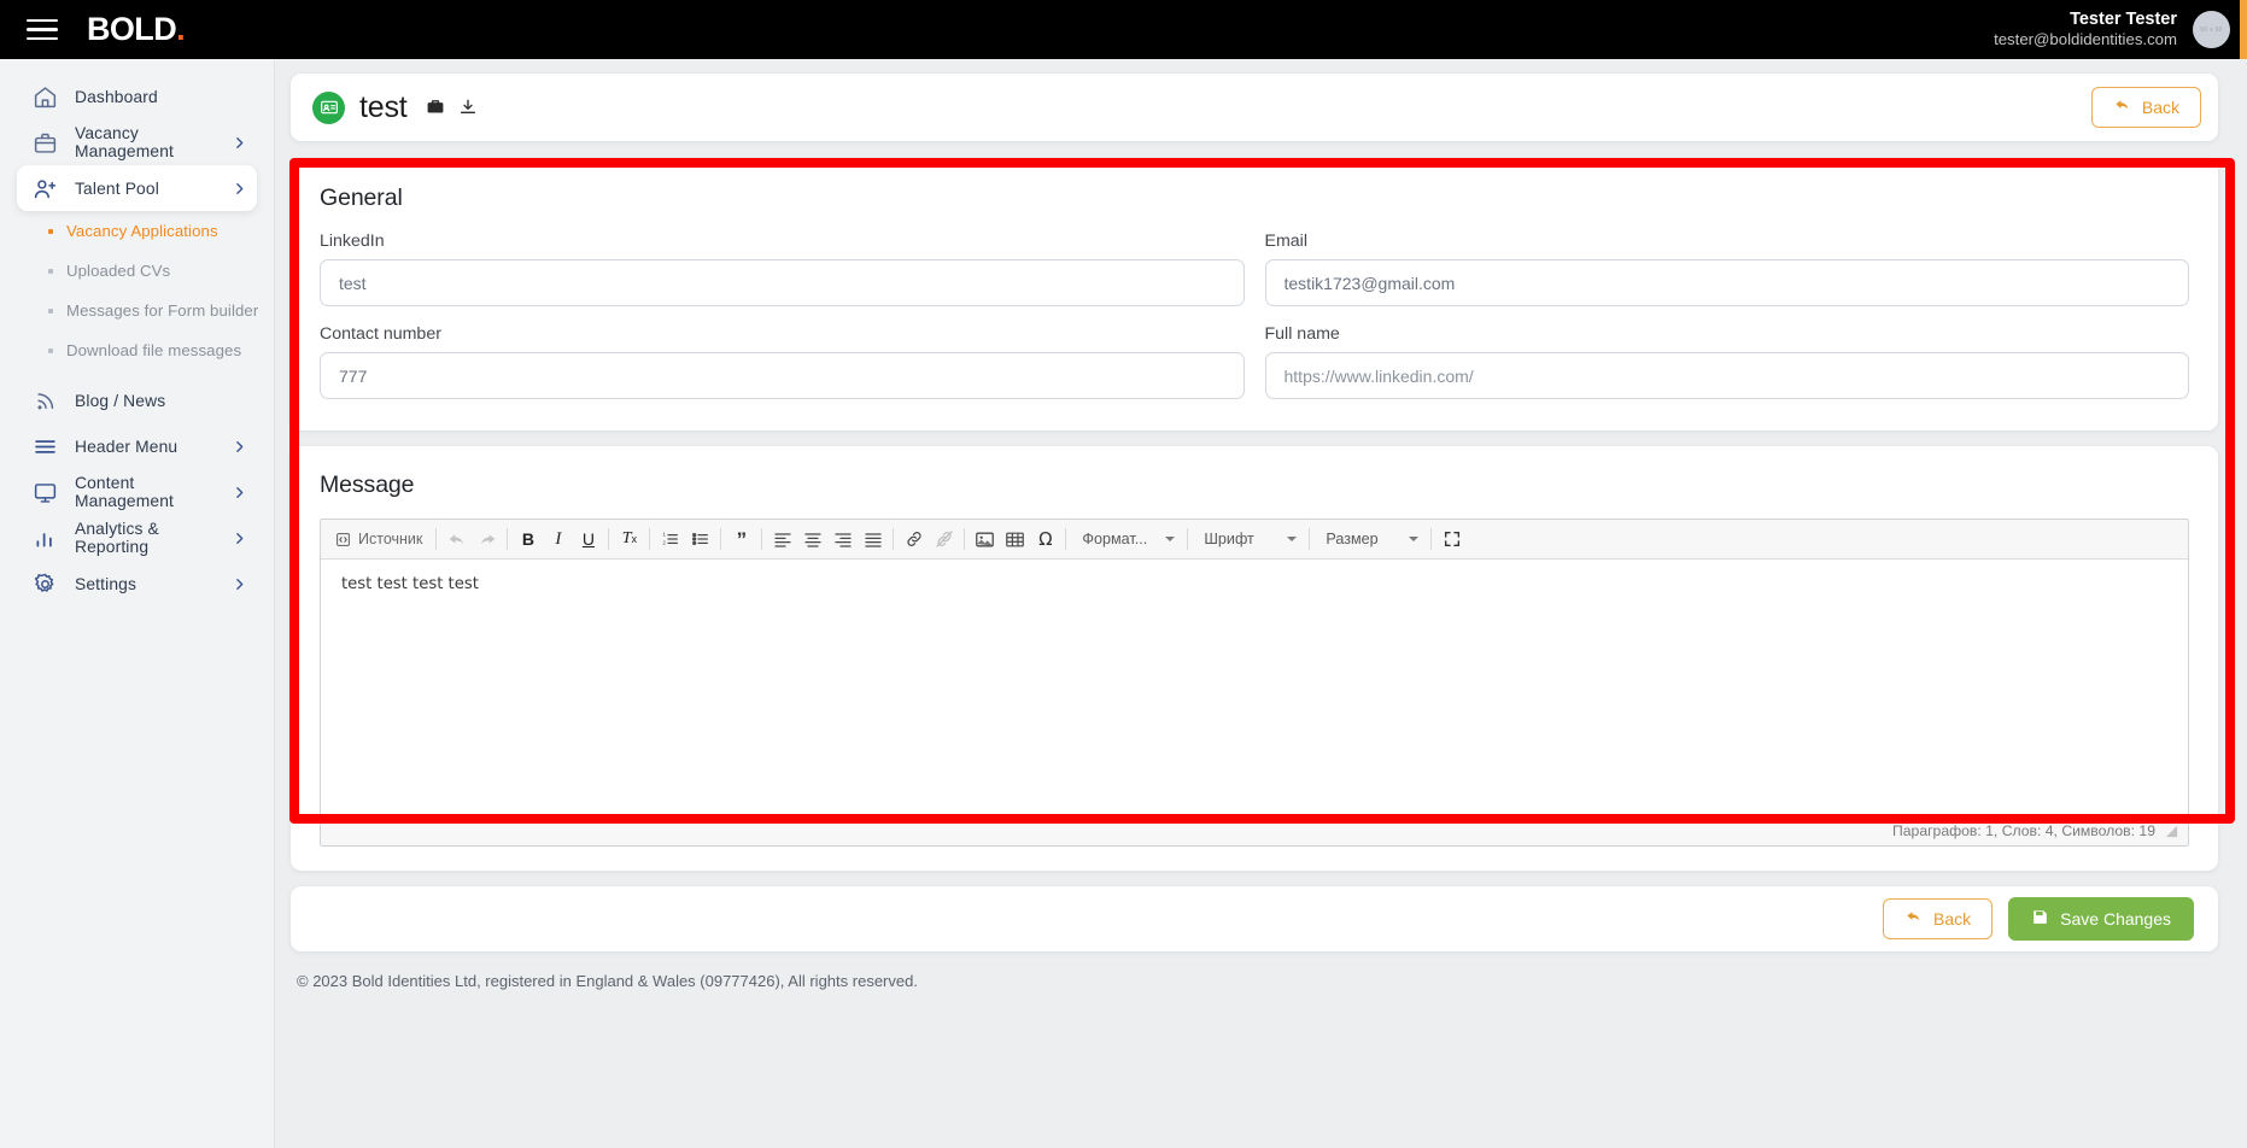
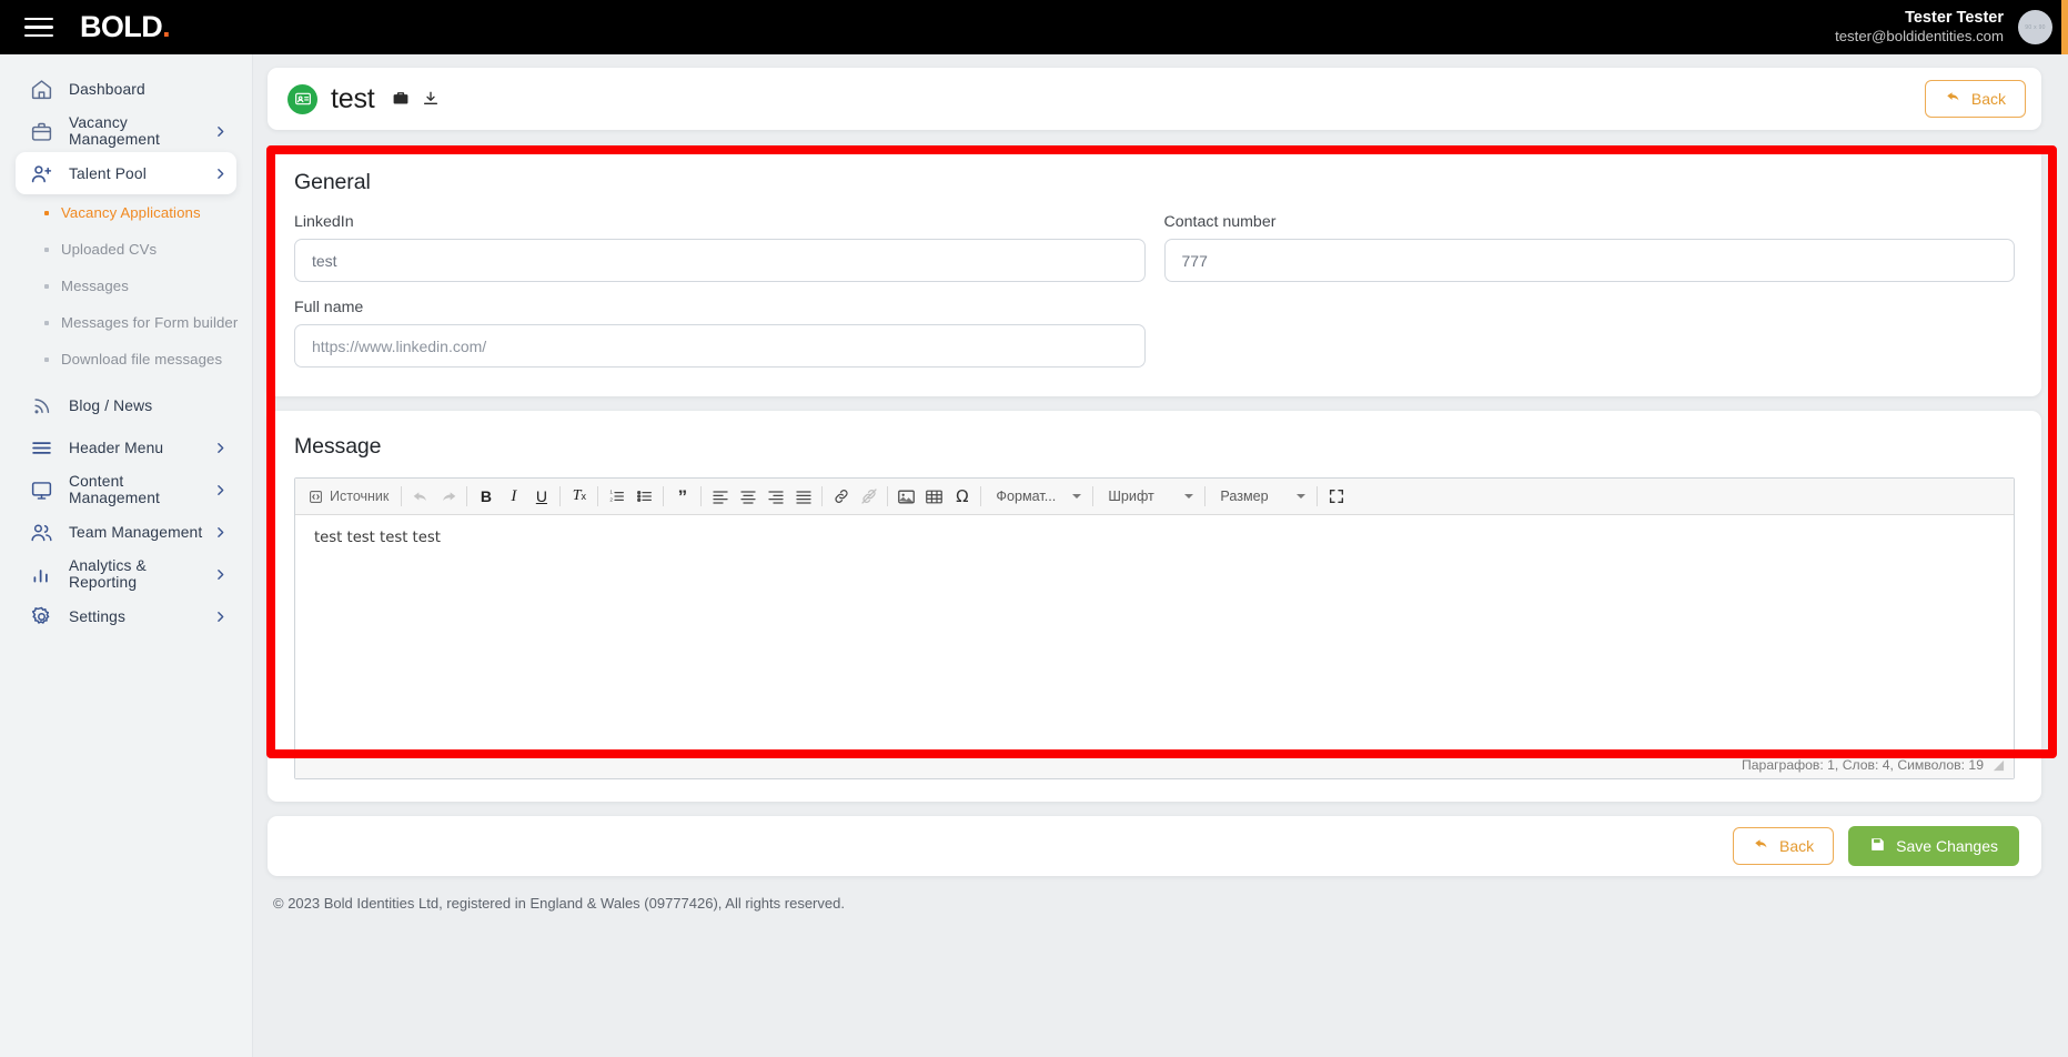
  BOLD
  .
  Tester Tester
  tester@boldidentities.com
  Dashboard
  Vacancy Management
  Talent Pool
  Vacancy Applications
  Uploaded CVs
+ Messages
  Messages for Form builder
  Download file messages
  Blog / News
  Header Menu
  Content Management
+ Team Management
  Analytics & Reporting
  Settings
  test
  Back
  General
  LinkedIn
  test
- Email
- testik1723@gmail.com
  Contact number
  777
  Full name
  https://www.linkedin.com/
  Message
  Источник
  B
  I
  U
  T
  x
  ”
  Ω
  Формат...
  Шрифт
  Размер
  test test test test
  Параграфов: 1, Слов: 4, Символов: 19
  Back
  Save Changes
  © 2023 Bold Identities Ltd, registered in England & Wales (09777426), All rights reserved.
